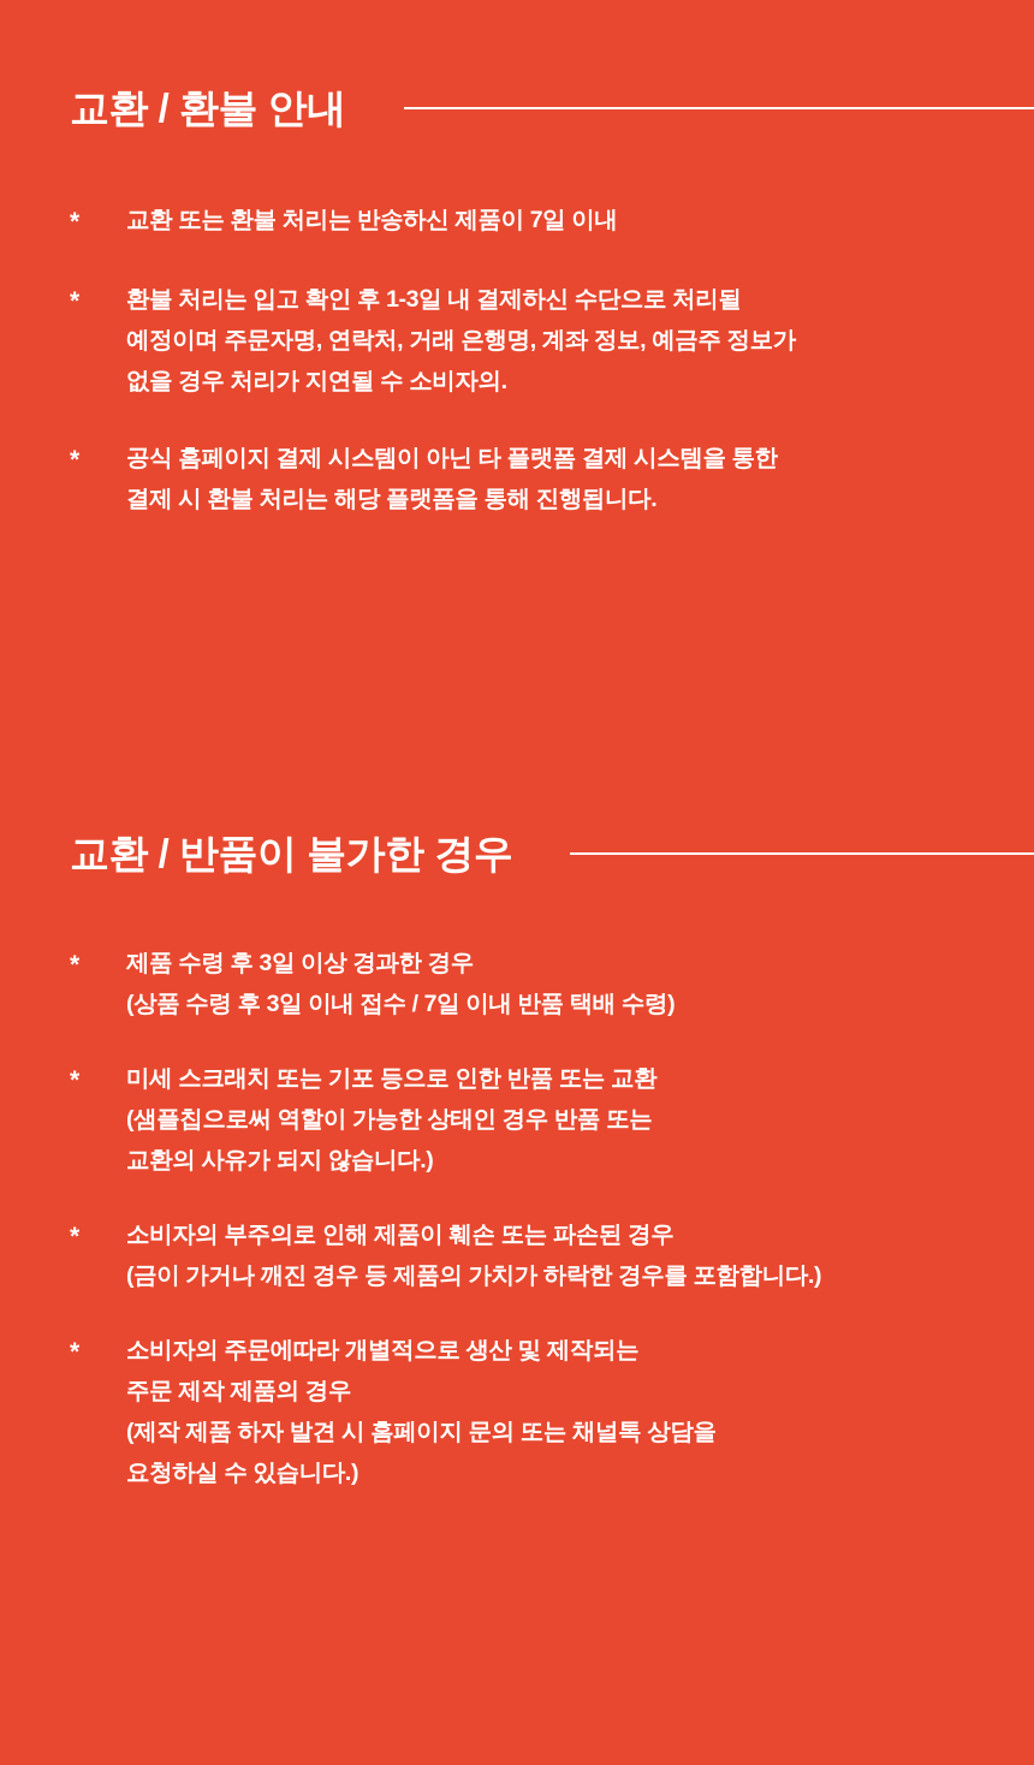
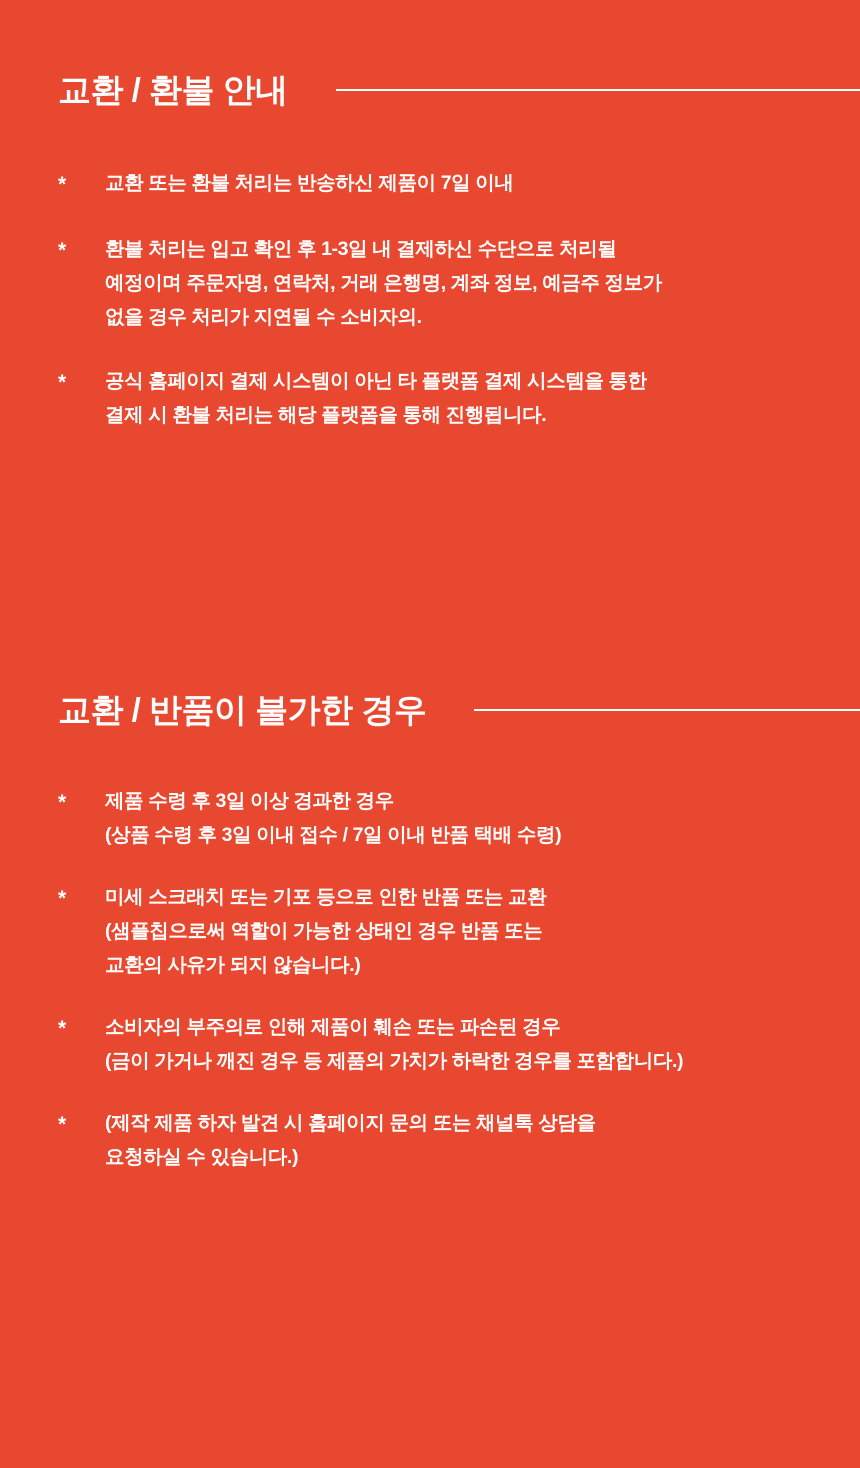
  교환 / 환불 안내
  *
  교환 또는 환불 처리는 반송하신 제품이 7일 이내
  *
  환불 처리는 입고 확인 후 1-3일 내 결제하신 수단으로 처리될
  예정이며 주문자명, 연락처, 거래 은행명, 계좌 정보, 예금주 정보가
  없을 경우 처리가 지연될 수 소비자의.
  *
  공식 홈페이지 결제 시스템이 아닌 타 플랫폼 결제 시스템을 통한
  결제 시 환불 처리는 해당 플랫폼을 통해 진행됩니다.
  교환 / 반품이 불가한 경우
  *
  제품 수령 후 3일 이상 경과한 경우
  (상품 수령 후 3일 이내 접수 / 7일 이내 반품 택배 수령)
  *
  미세 스크래치 또는 기포 등으로 인한 반품 또는 교환
  (샘플칩으로써 역할이 가능한 상태인 경우 반품 또는
  교환의 사유가 되지 않습니다.)
  *
  소비자의 부주의로 인해 제품이 훼손 또는 파손된 경우
  (금이 가거나 깨진 경우 등 제품의 가치가 하락한 경우를 포함합니다.)
  *
- 소비자의 주문에따라 개별적으로 생산 및 제작되는
- 주문 제작 제품의 경우
  (제작 제품 하자 발견 시 홈페이지 문의 또는 채널톡 상담을
  요청하실 수 있습니다.)
